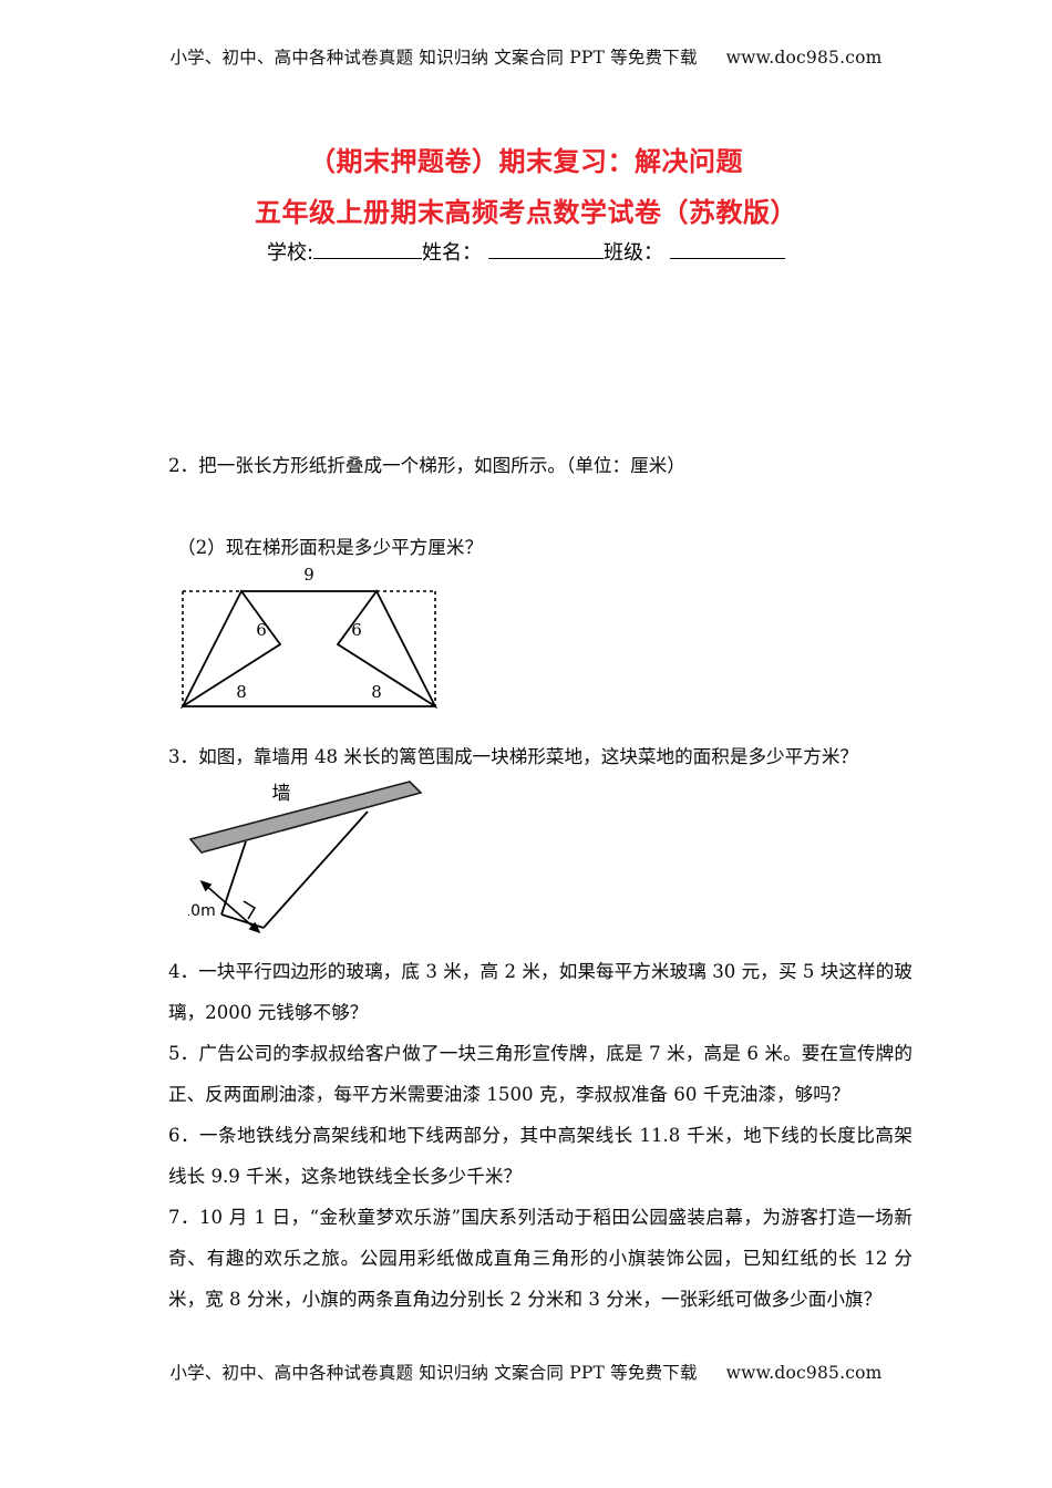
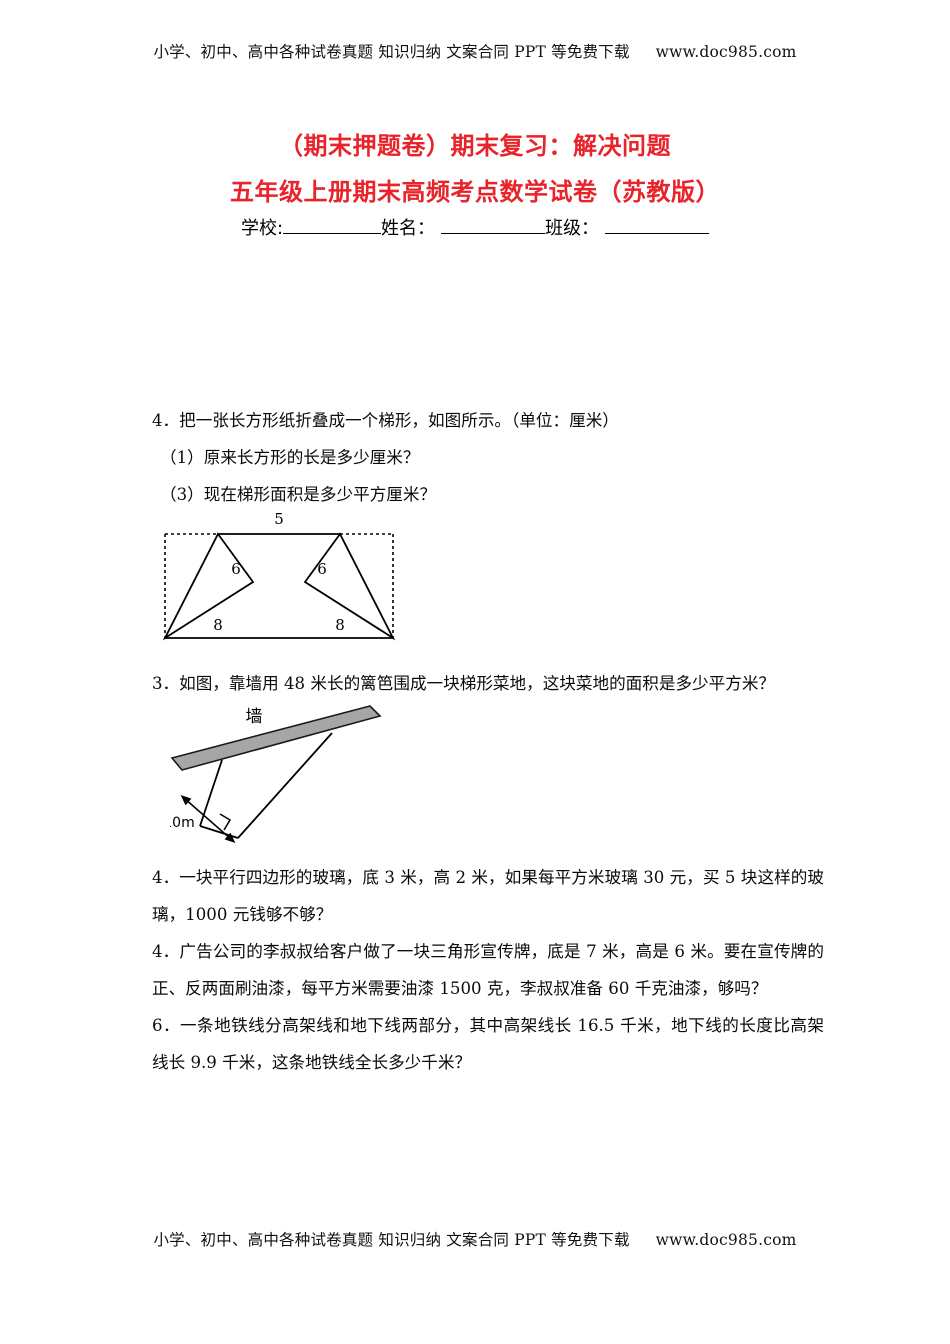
  小学、初中、高中各种试卷真题 知识归纳 文案合同 PPT 等免费下载 www.doc985.com
  （期末押题卷）期末复习：解决问题
  五年级上册期末高频考点数学试卷（苏教版）
  学校: 姓名： 班级：
- 2．把一张长方形纸折叠成一个梯形，如图所示。（单位：厘米）
+ 4．把一张长方形纸折叠成一个梯形，如图所示。（单位：厘米）
+ （1）原来长方形的长是多少厘米？
- （2）现在梯形面积是多少平方厘米？
+ （3）现在梯形面积是多少平方厘米？
- 9
+ 5
  6
  8
  6
  8
  3．如图，靠墙用 48 米长的篱笆围成一块梯形菜地，这块菜地的面积是多少平方米？
  墙
- 4．一块平行四边形的玻璃，底 3 米，高 2 米，如果每平方米玻璃 30 元，买 5 块这样的玻璃，2000 元钱够不够？
+ 4．一块平行四边形的玻璃，底 3 米，高 2 米，如果每平方米玻璃 30 元，买 5 块这样的玻璃，1000 元钱够不够？
- 5．广告公司的李叔叔给客户做了一块三角形宣传牌，底是 7 米，高是 6 米。要在宣传牌的正、反两面刷油漆，每平方米需要油漆 1500 克，李叔叔准备 60 千克油漆，够吗？
+ 4．广告公司的李叔叔给客户做了一块三角形宣传牌，底是 7 米，高是 6 米。要在宣传牌的正、反两面刷油漆，每平方米需要油漆 1500 克，李叔叔准备 60 千克油漆，够吗？
- 6．一条地铁线分高架线和地下线两部分，其中高架线长 11.8 千米，地下线的长度比高架线长 9.9 千米，这条地铁线全长多少千米？
+ 6．一条地铁线分高架线和地下线两部分，其中高架线长 16.5 千米，地下线的长度比高架线长 9.9 千米，这条地铁线全长多少千米？
- 7．10 月 1 日，“金秋童梦欢乐游”国庆系列活动于稻田公园盛装启幕，为游客打造一场新奇、有趣的欢乐之旅。公园用彩纸做成直角三角形的小旗装饰公园，已知红纸的长 12 分米，宽 8 分米，小旗的两条直角边分别长 2 分米和 3 分米，一张彩纸可做多少面小旗？
  小学、初中、高中各种试卷真题 知识归纳 文案合同 PPT 等免费下载 www.doc985.com
